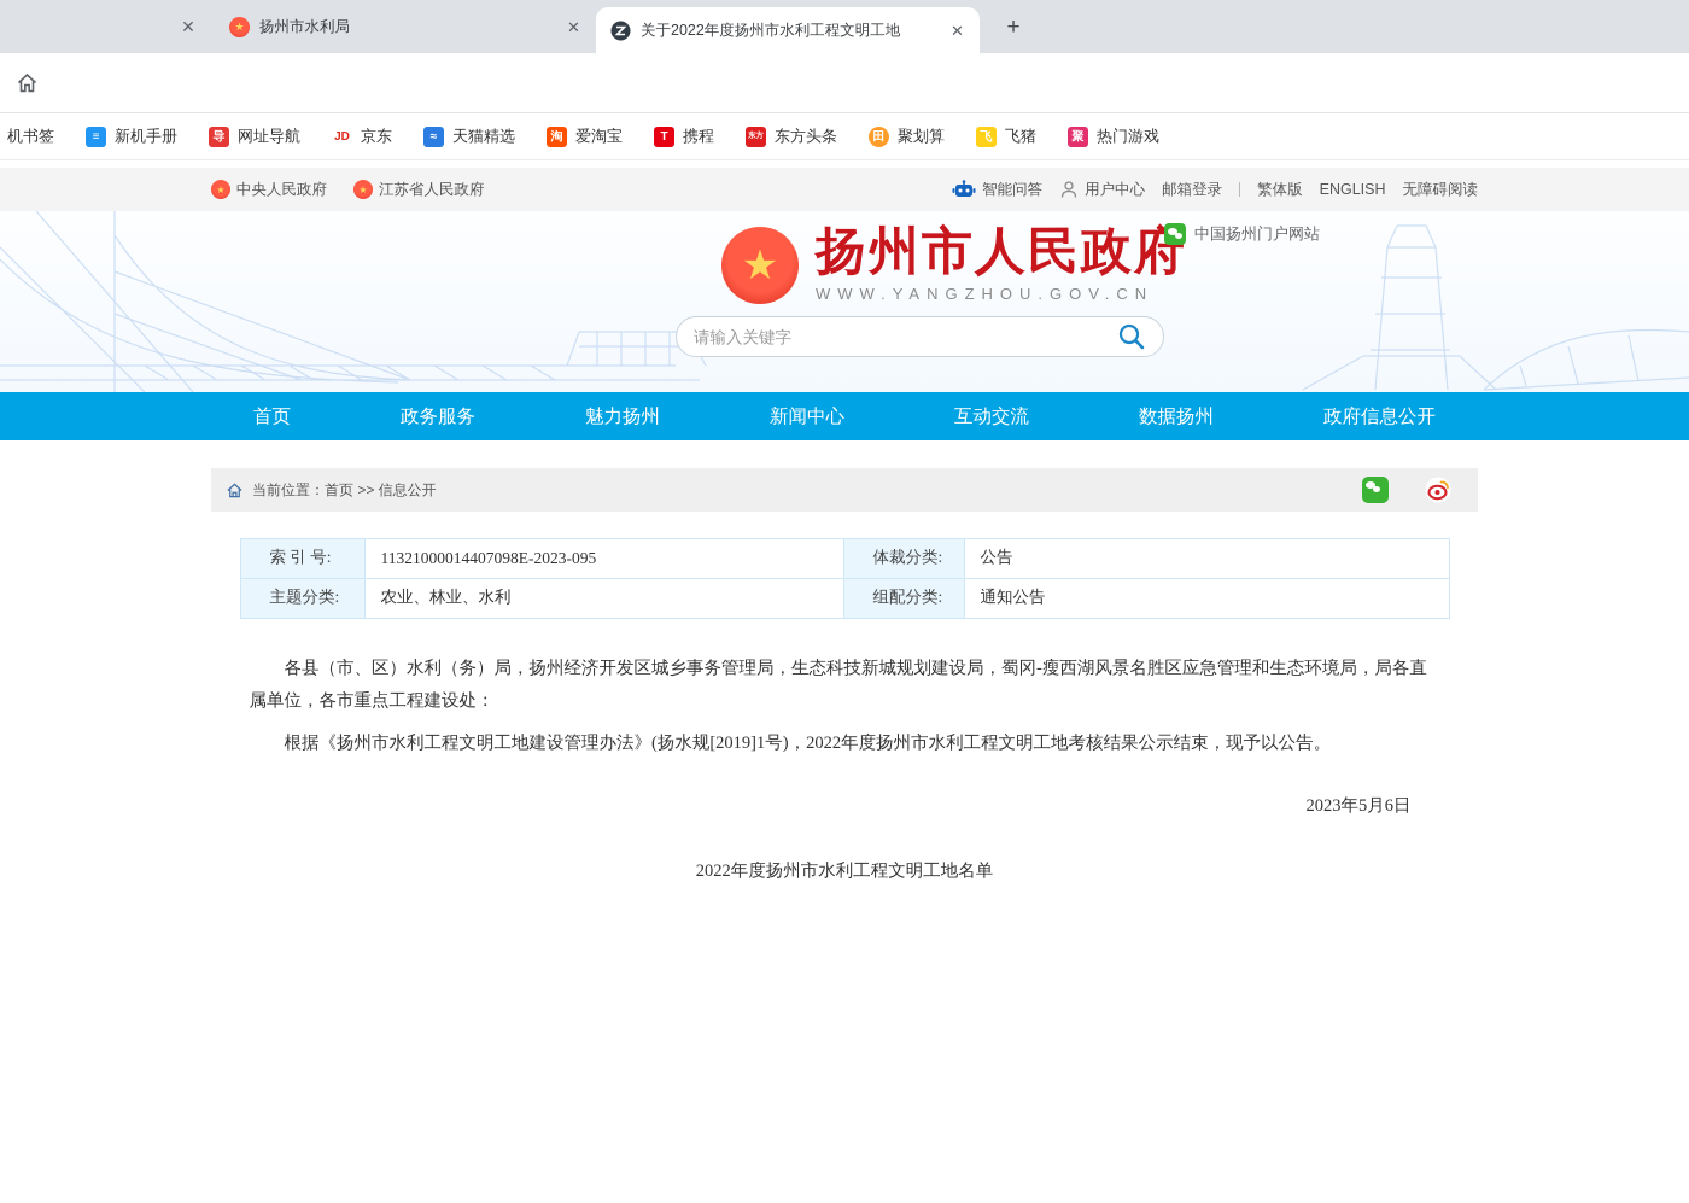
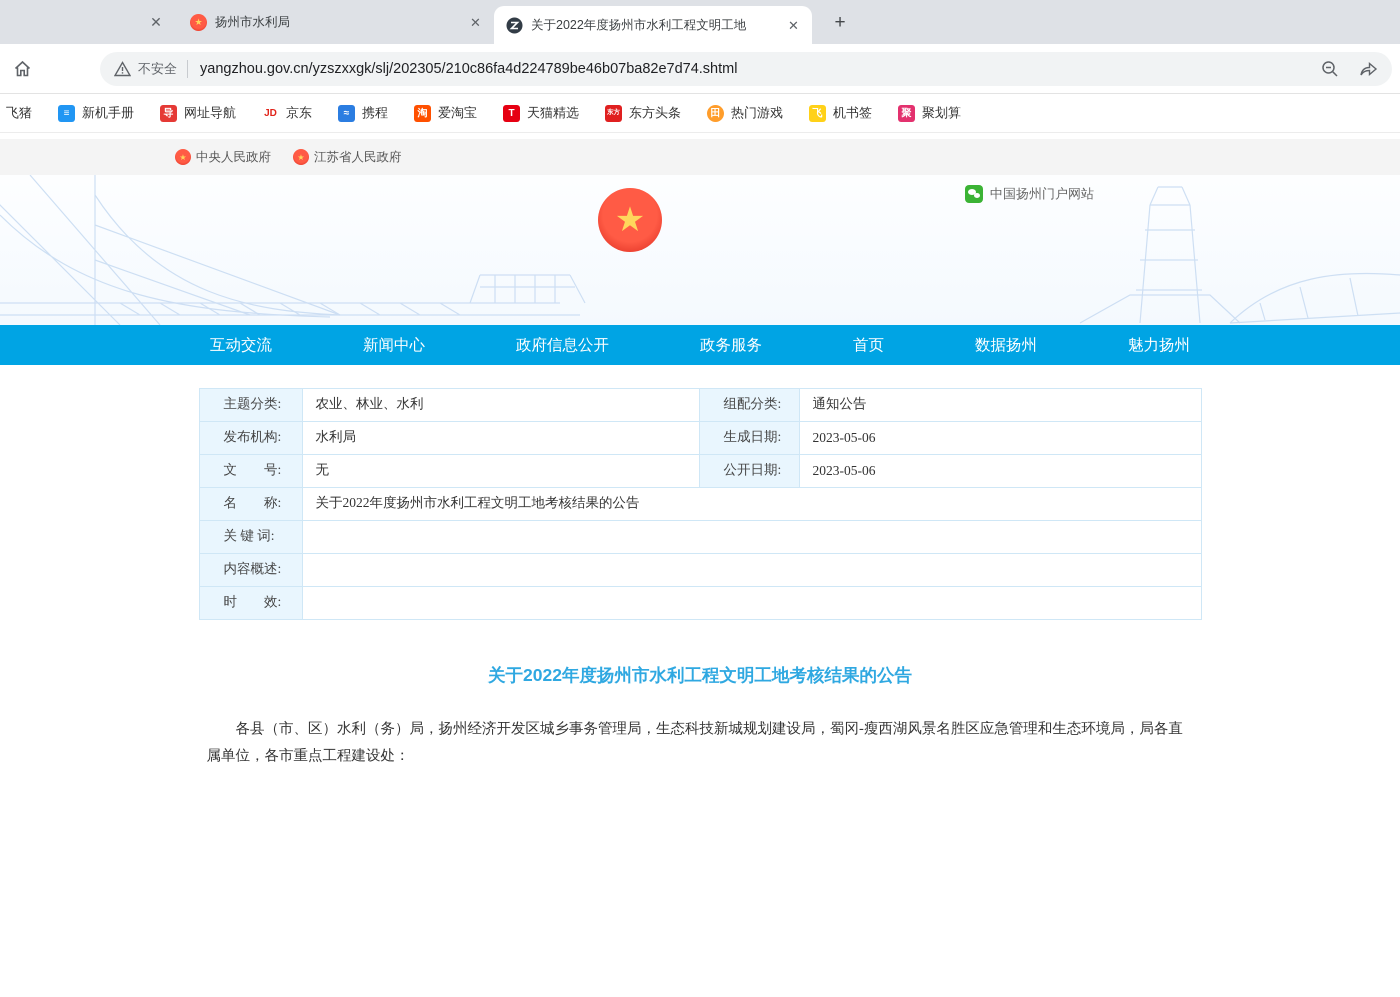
  ✕
  扬州市水利局
  ✕
  关于2022年度扬州市水利工程文明工地
  ✕
  +
+ 不安全
+ yangzhou.gov.cn/yzszxxgk/slj/202305/210c86fa4d224789be46b07ba82e7d74.shtml
- 机书签
+ 飞猪
  ≡
  新机手册
  导
  网址导航
  JD
  京东
  ≈
- 天猫精选
+ 携程
  淘
  爱淘宝
  T
- 携程
+ 天猫精选
  东方头条
  田
- 聚划算
+ 热门游戏
  飞
- 飞猪
+ 机书签
  聚
- 热门游戏
+ 聚划算
  中央人民政府
  江苏省人民政府
- 智能问答
- 用户中心
- 邮箱登录
- 繁体版
- ENGLISH
- 无障碍阅读
- 扬州市人民政府
- WWW.YANGZHOU.GOV.CN
  中国扬州门户网站
- 请输入关键字
- 首页
+ 互动交流
- 政务服务
+ 新闻中心
- 魅力扬州
+ 政府信息公开
- 新闻中心
+ 政务服务
- 互动交流
+ 首页
  数据扬州
- 政府信息公开
+ 魅力扬州
- 当前位置：首页 >> 信息公开
- 索 引 号:	11321000014407098E-2023-095	体裁分类:	公告
  主题分类:	农业、林业、水利	组配分类:	通知公告
+ 发布机构:	水利局	生成日期:	2023-05-06
+ 文 号:	无	公开日期:	2023-05-06
+ 名 称:	关于2022年度扬州市水利工程文明工地考核结果的公告
+ 关 键 词:
+ 内容概述:
+ 时 效:
+ 关于2022年度扬州市水利工程文明工地考核结果的公告
  各县（市、区）水利（务）局，扬州经济开发区城乡事务管理局，生态科技新城规划建设局，蜀冈-瘦西湖风景名胜区应急管理和生态环境局，局各直属单位，各市重点工程建设处：
- 根据《扬州市水利工程文明工地建设管理办法》(扬水规[2019]1号)，2022年度扬州市水利工程文明工地考核结果公示结束，现予以公告。
- 2023年5月6日
- 2022年度扬州市水利工程文明工地名单
